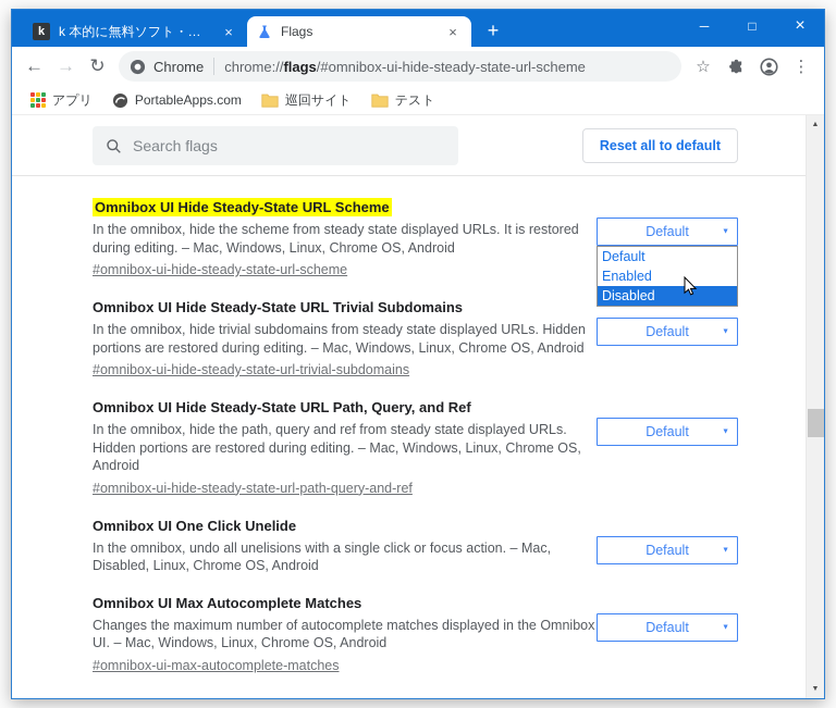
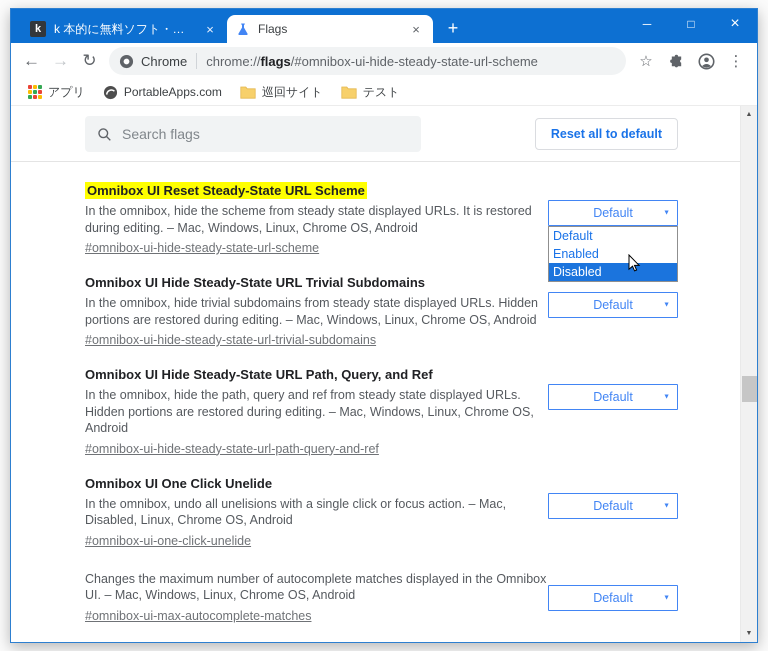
  k
  k 本的に無料ソフト・フリ
  ×
  Flags
  ×
  +
  ─
  □
  ×
  ←
  →
  ↻
  Chrome
  chrome://flags/#omnibox-ui-hide-steady-state-url-scheme
  ☆
  ⋮
  アプリ
  PortableApps.com
  巡回サイト
  テスト
  Search flags
  Reset all to default
- Omnibox UI Hide Steady-State URL Scheme
+ Omnibox UI Reset Steady-State URL Scheme
  In the omnibox, hide the scheme from steady state displayed URLs. It is restored during editing. – Mac, Windows, Linux, Chrome OS, Android
  #omnibox-ui-hide-steady-state-url-scheme
  Default
  Default
  Enabled
  Disabled
  Omnibox UI Hide Steady-State URL Trivial Subdomains
  In the omnibox, hide trivial subdomains from steady state displayed URLs. Hidden portions are restored during editing. – Mac, Windows, Linux, Chrome OS, Android
  #omnibox-ui-hide-steady-state-url-trivial-subdomains
  Default
  Omnibox UI Hide Steady-State URL Path, Query, and Ref
  In the omnibox, hide the path, query and ref from steady state displayed URLs. Hidden portions are restored during editing. – Mac, Windows, Linux, Chrome OS, Android
  #omnibox-ui-hide-steady-state-url-path-query-and-ref
  Default
  Omnibox UI One Click Unelide
  In the omnibox, undo all unelisions with a single click or focus action. – Mac, Disabled, Linux, Chrome OS, Android
+ #omnibox-ui-one-click-unelide
  Default
- Omnibox UI Max Autocomplete Matches
  Changes the maximum number of autocomplete matches displayed in the Omnibox UI. – Mac, Windows, Linux, Chrome OS, Android
  #omnibox-ui-max-autocomplete-matches
  Default
